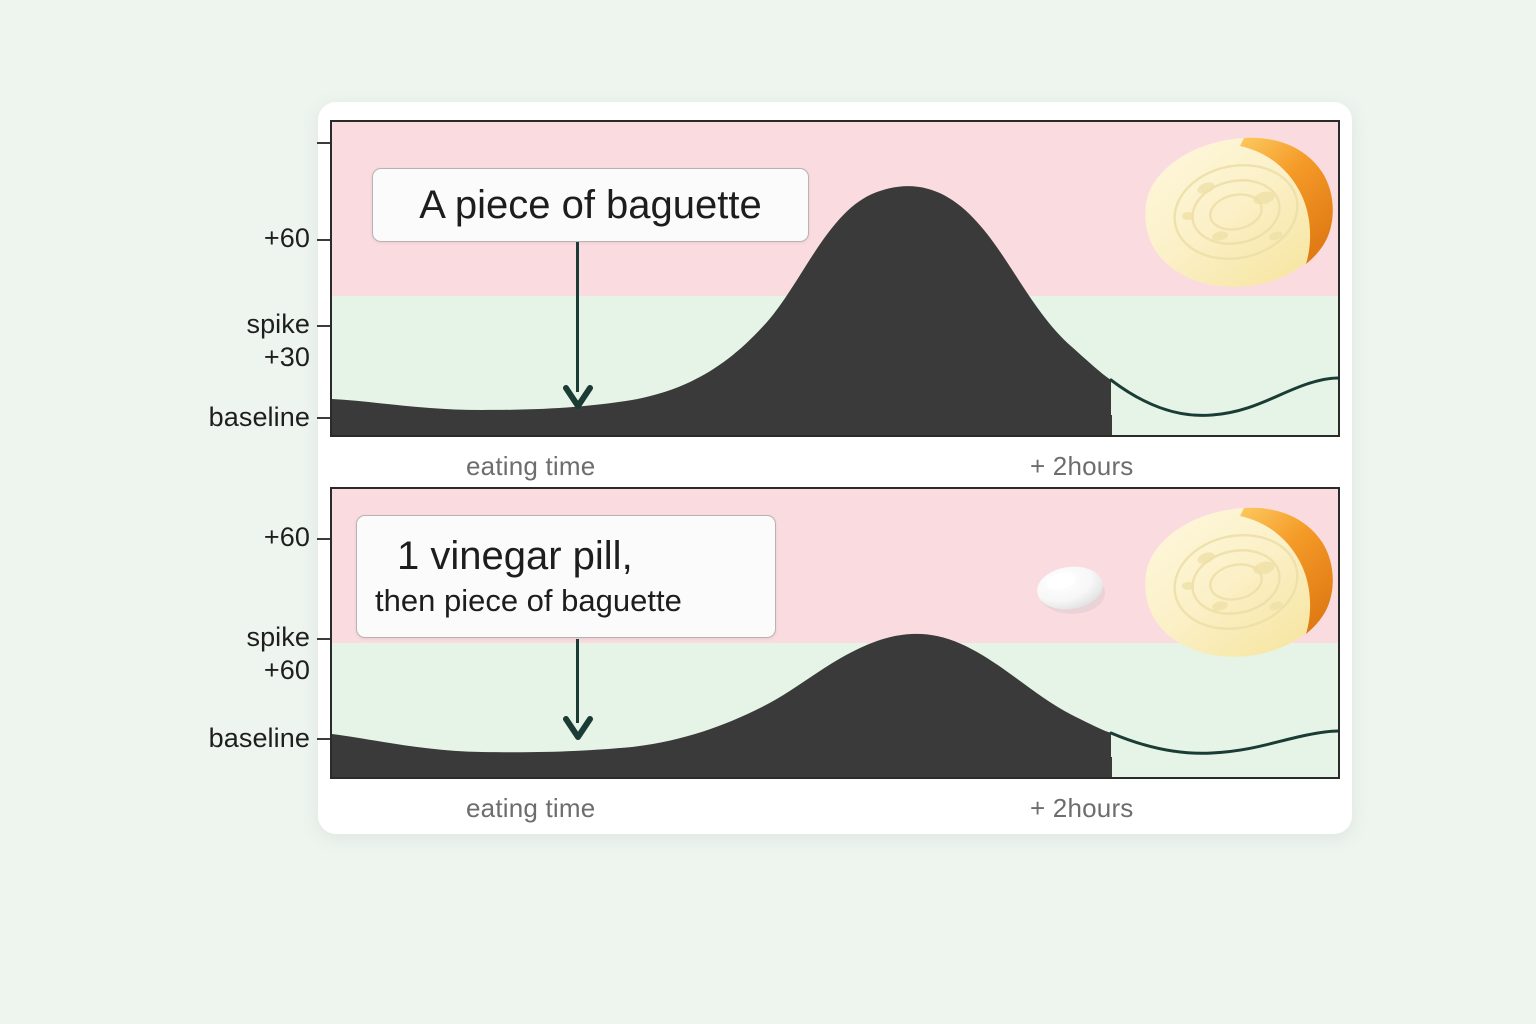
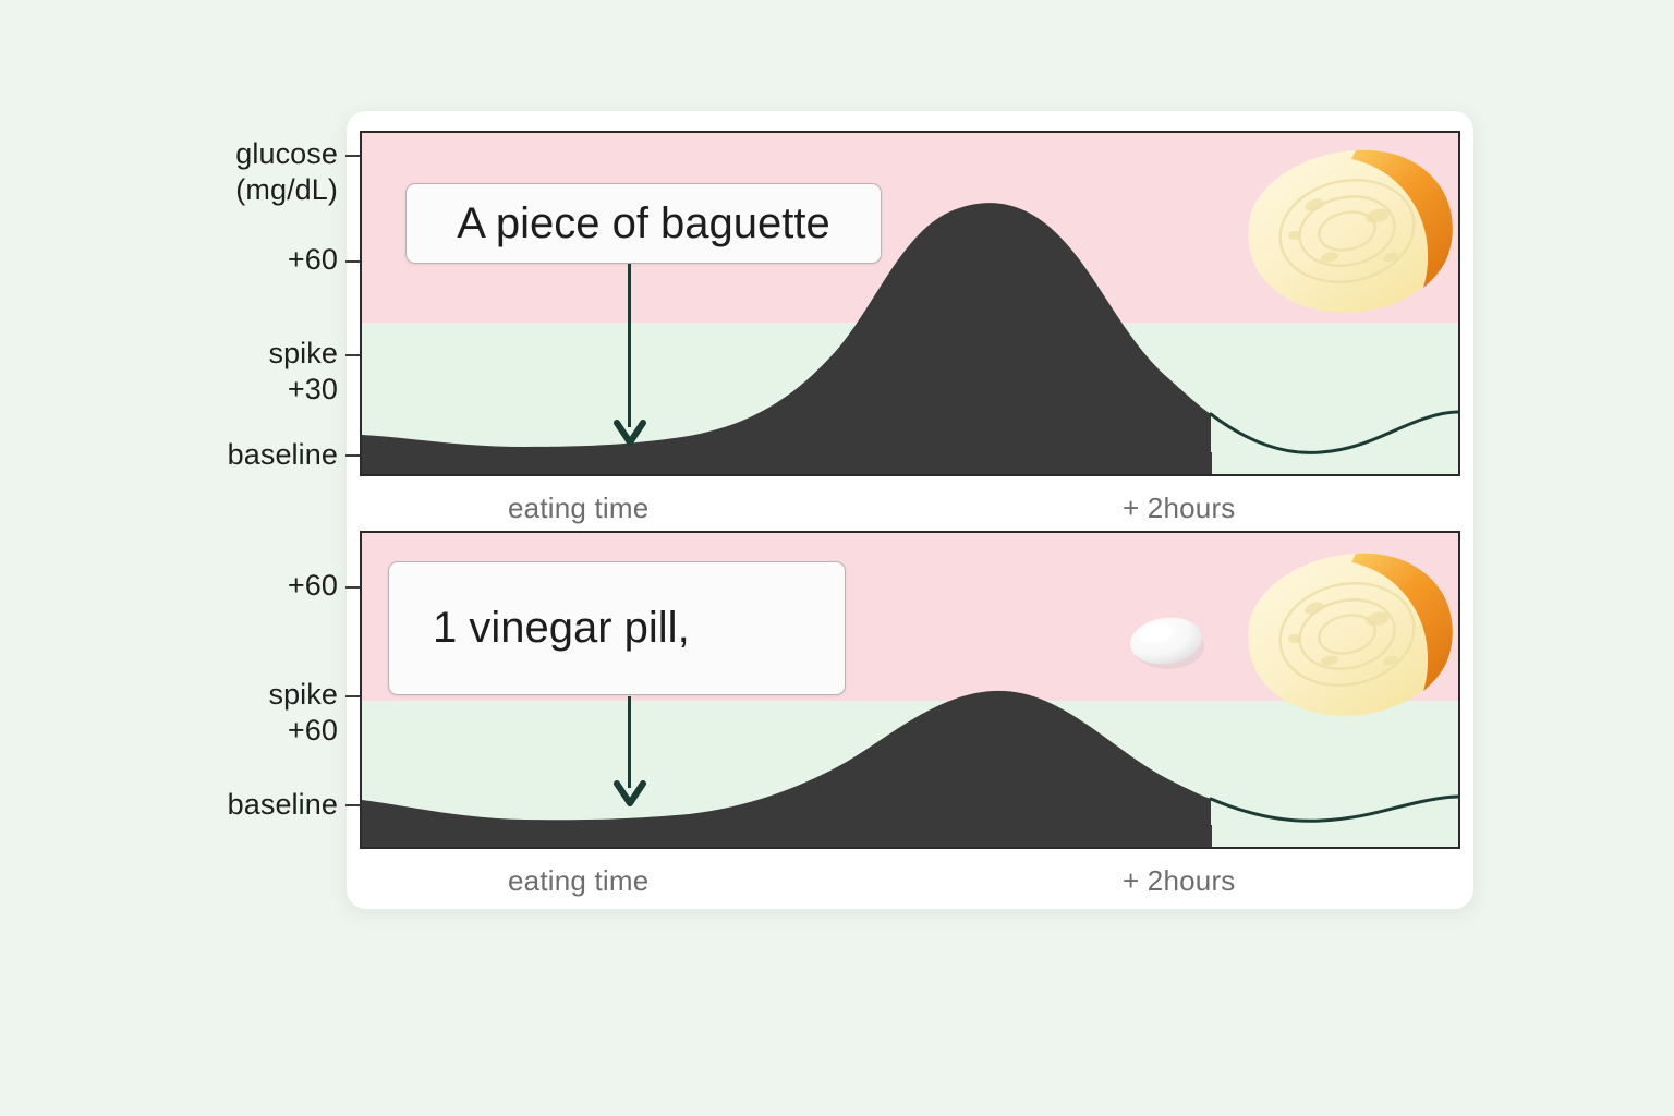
+ glucose
+ (mg/dL)
  +60
  spike
  +30
  baseline
  eating time
  + 2hours
  A piece of baguette
  +60
  spike
  +60
  baseline
  eating time
  + 2hours
  1 vinegar pill,
- then piece of baguette
